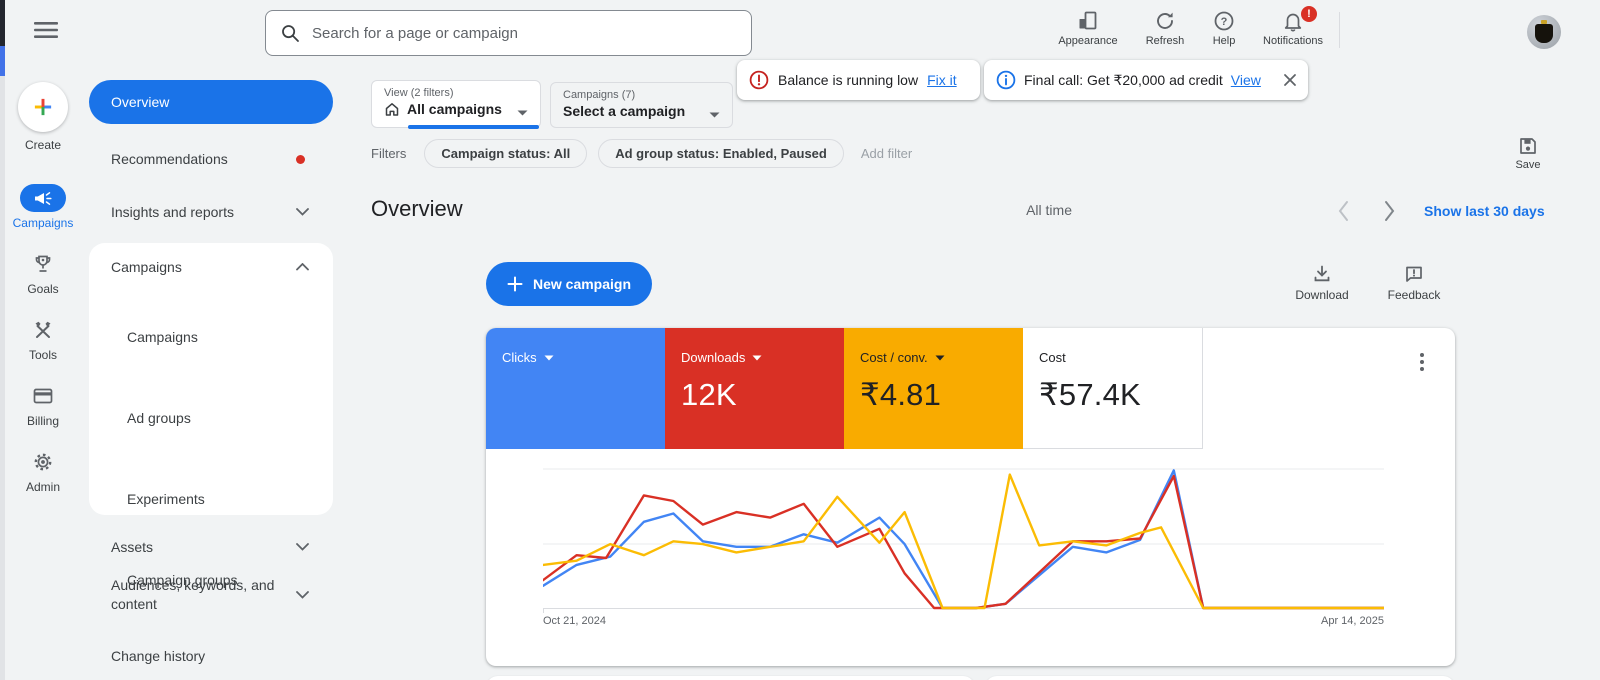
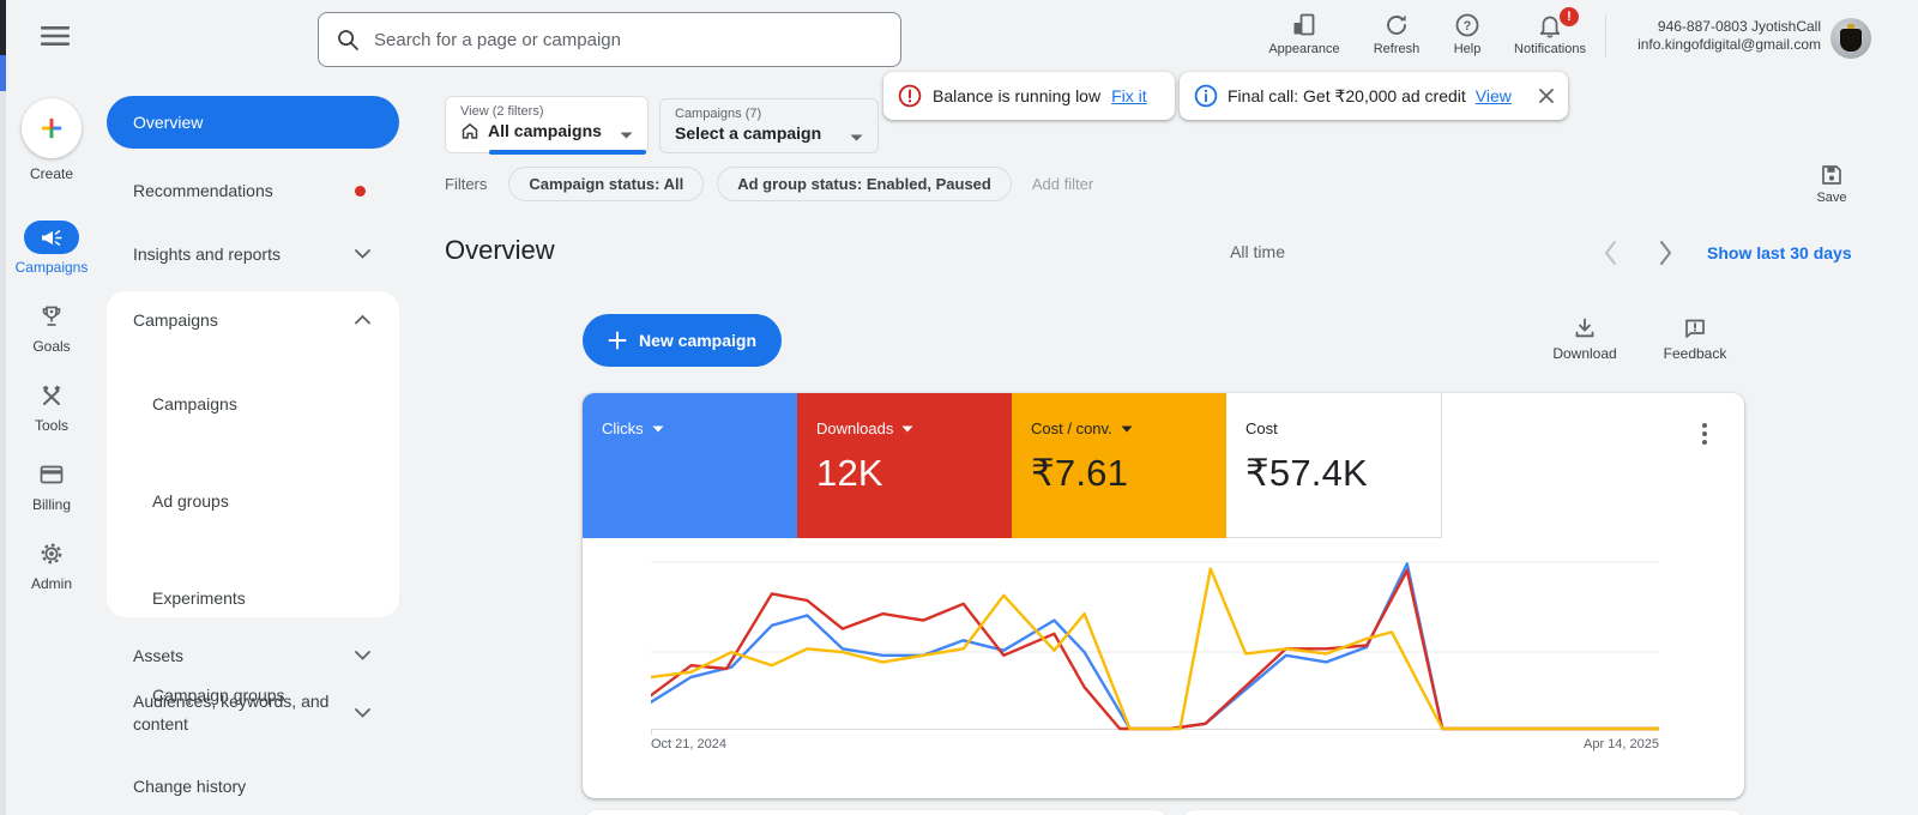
  Search for a page or campaign
  Appearance
  Refresh
  ?
  Help
  !
  Notifications
+ 946-887-0803 JyotishCall
+ info.kingofdigital@gmail.com
  Balance is running low
  Fix it
  Final call: Get ₹20,000 ad credit
  View
  Create
  Campaigns
  Goals
  Tools
  Billing
  Admin
  Overview
  Recommendations
  Insights and reports
  Campaigns
  Campaigns
  Ad groups
  Experiments
  Campaign groups
  Assets
  Audiences, keywords, and content
  Change history
  View (2 filters)
  All campaigns
  Campaigns (7)
  Select a campaign
  Filters
  Campaign status: All
  Ad group status: Enabled, Paused
  Add filter
  Save
  Overview
  All time
  Show last 30 days
  New campaign
  Download
  Feedback
  Clicks
  Downloads
  12K
  Cost / conv.
- ₹4.81
+ ₹7.61
  Cost
  ₹57.4K
  Oct 21, 2024
  Apr 14, 2025
